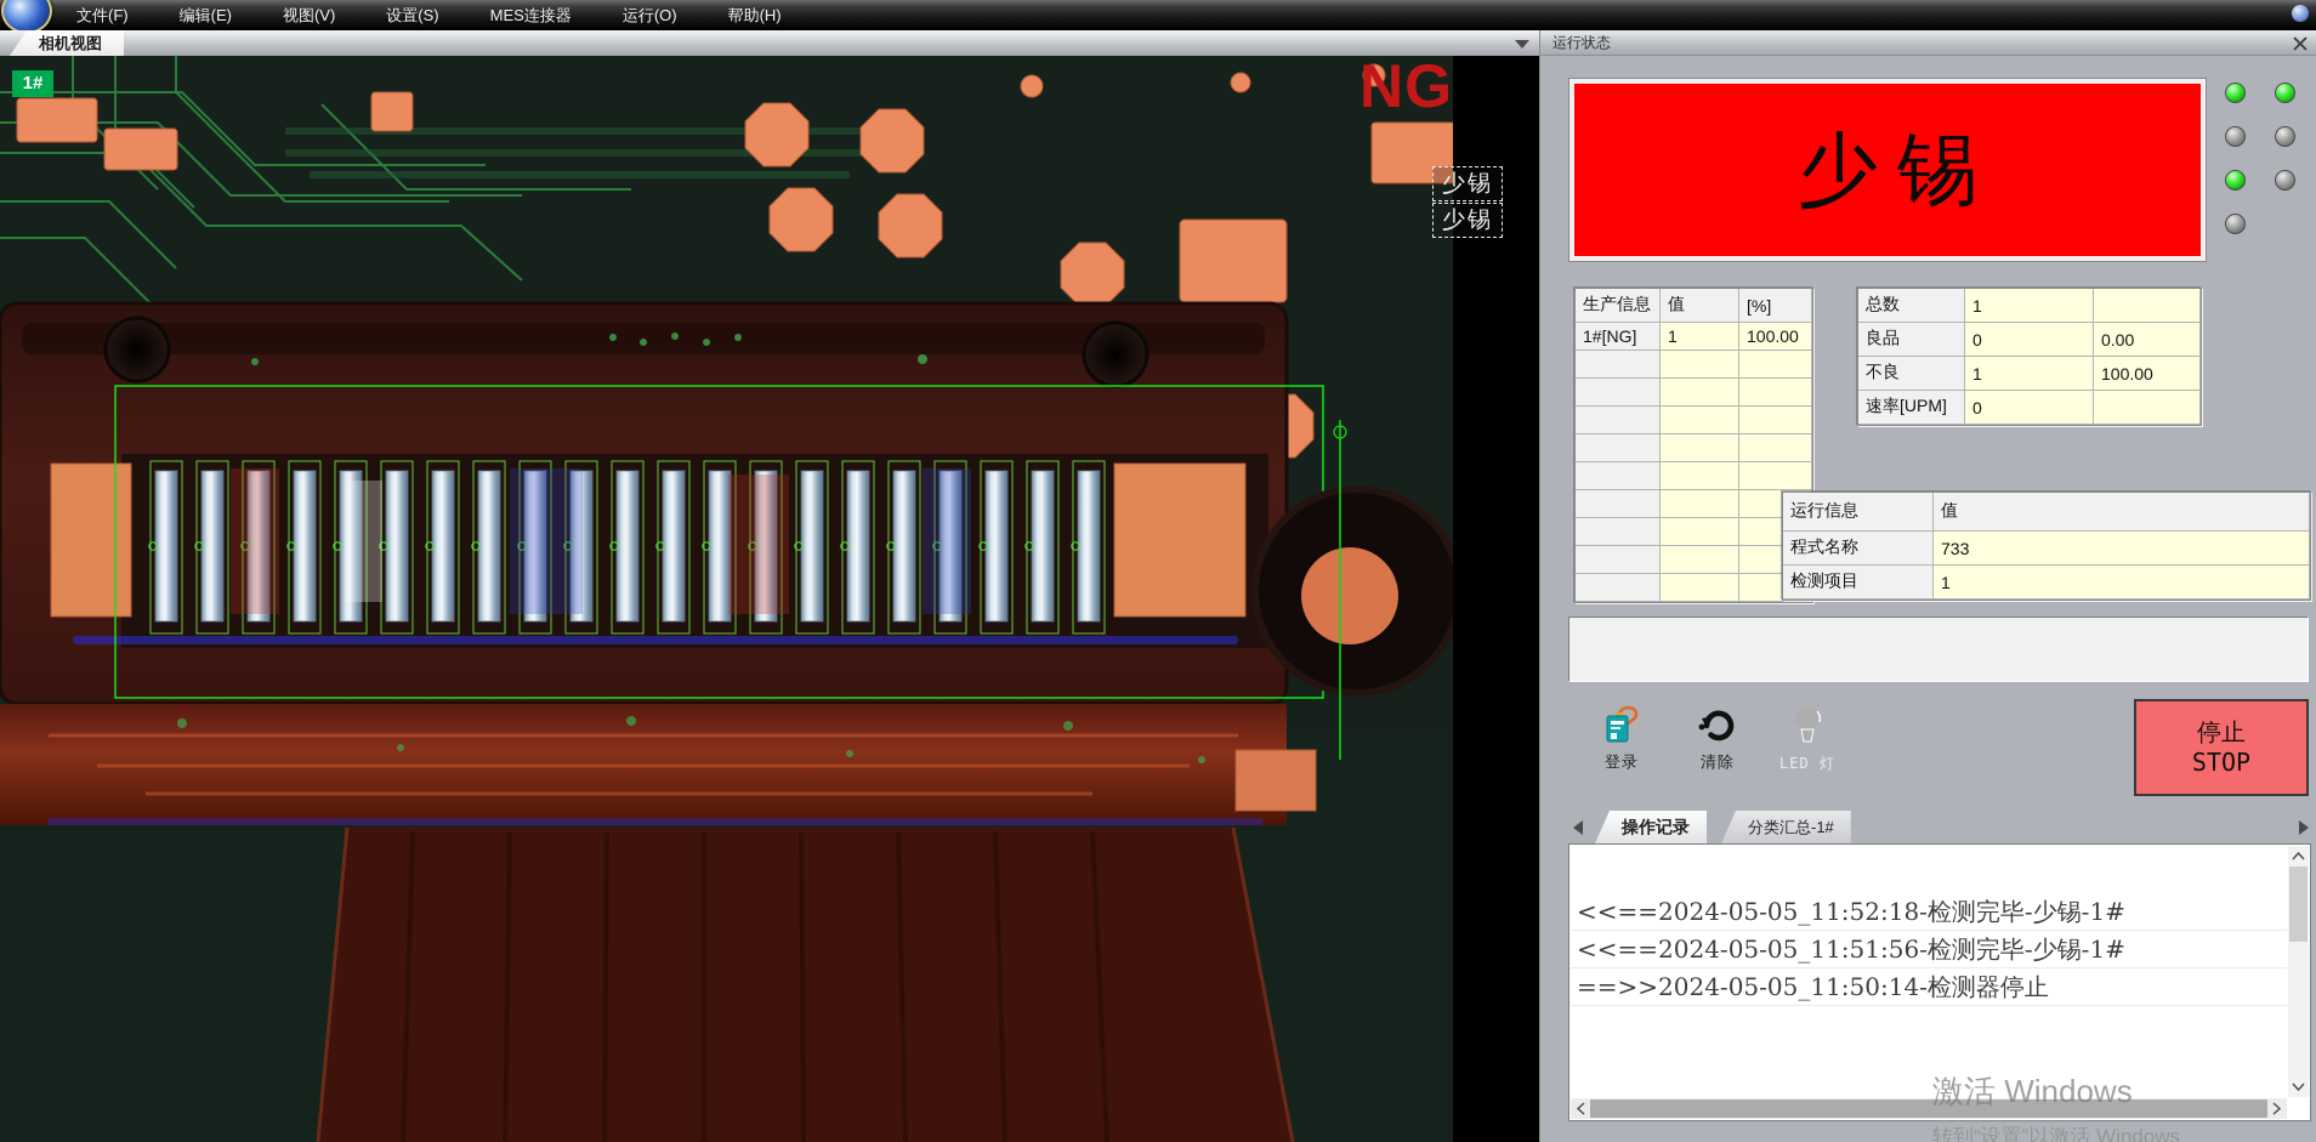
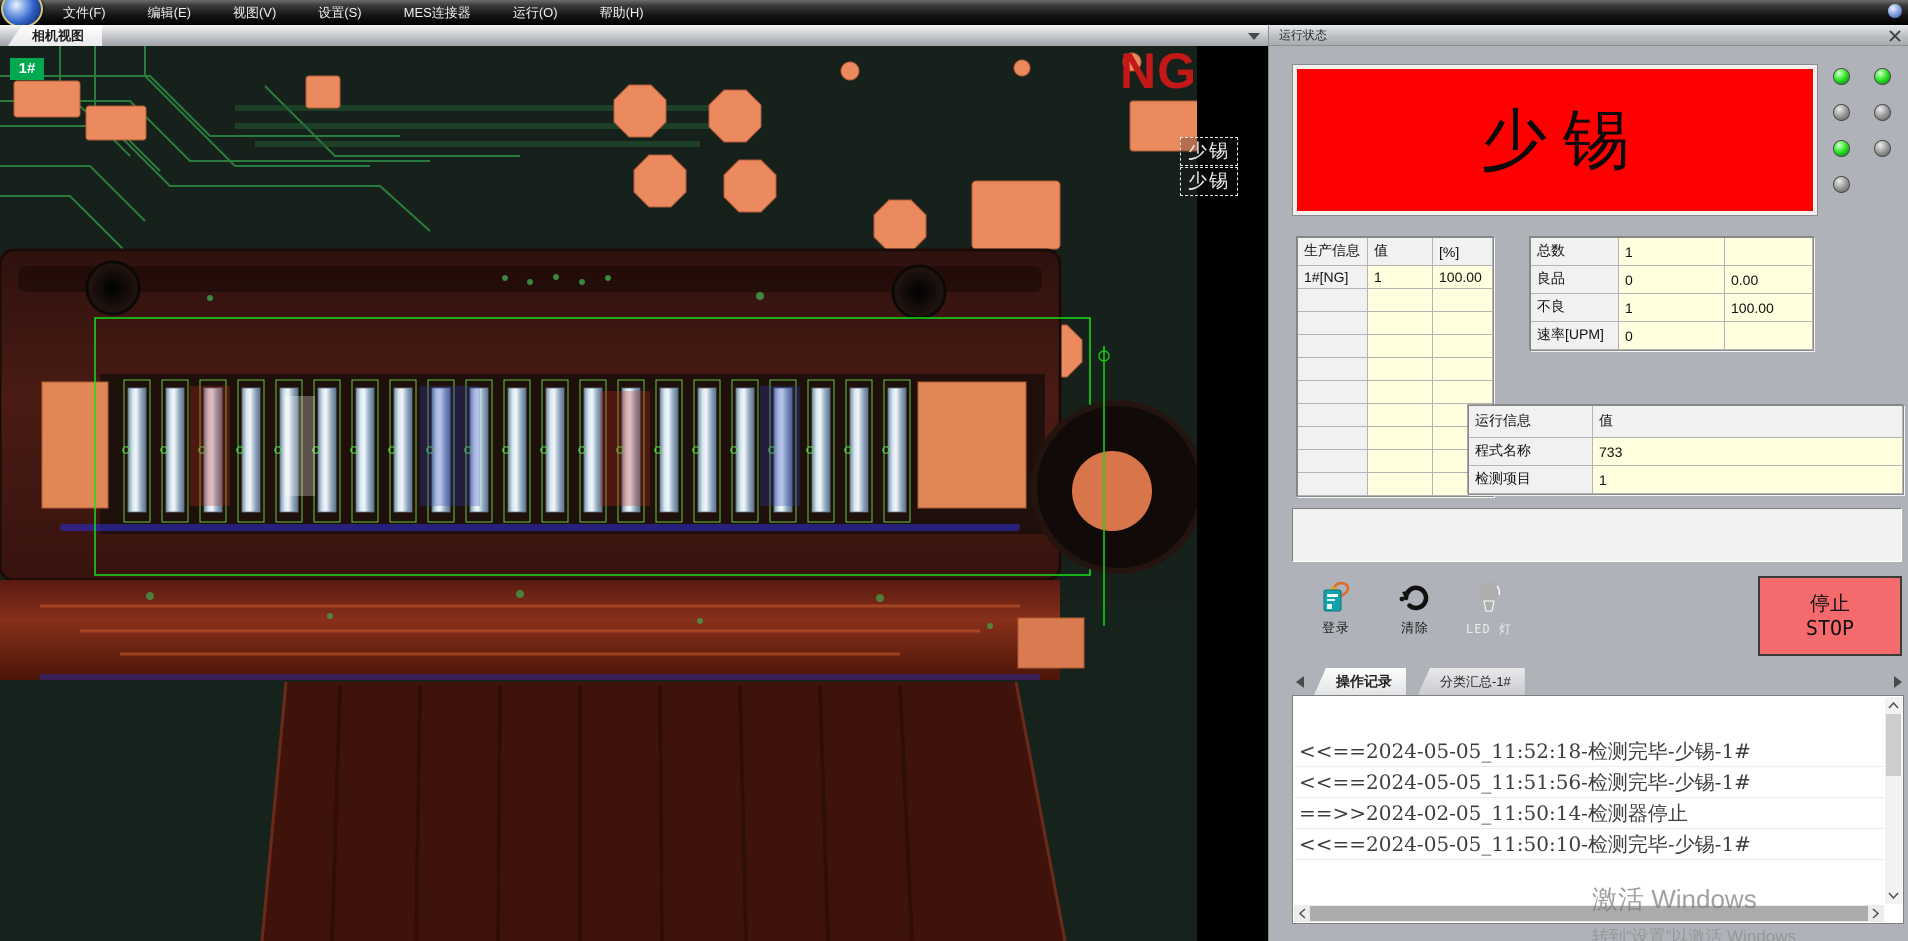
  文件(F)
  编辑(E)
  视图(V)
  设置(S)
  MES连接器
  运行(O)
  帮助(H)
  相机视图
  1#
  NG
  少锡
  少锡
  运行状态
  少锡
  生产信息
  值
  [%]
  1#[NG]
  1
  100.00
  总数
  1
  良品
  0
  0.00
  不良
  1
  100.00
  速率[UPM]
  0
  运行信息
  值
  程式名称
  733
  检测项目
  1
  登录
  清除
  LED 灯
  停止
  STOP
  操作记录
  分类汇总-1#
  <<==2024-05-05_11:52:18-检测完毕-少锡-1#
  <<==2024-05-05_11:51:56-检测完毕-少锡-1#
- ==>>2024-05-05_11:50:14-检测器停止
+ ==>>2024-02-05_11:50:14-检测器停止
+ <<==2024-05-05_11:50:10-检测完毕-少锡-1#
  激活 Windows
  转到“设置”以激活 Windows
